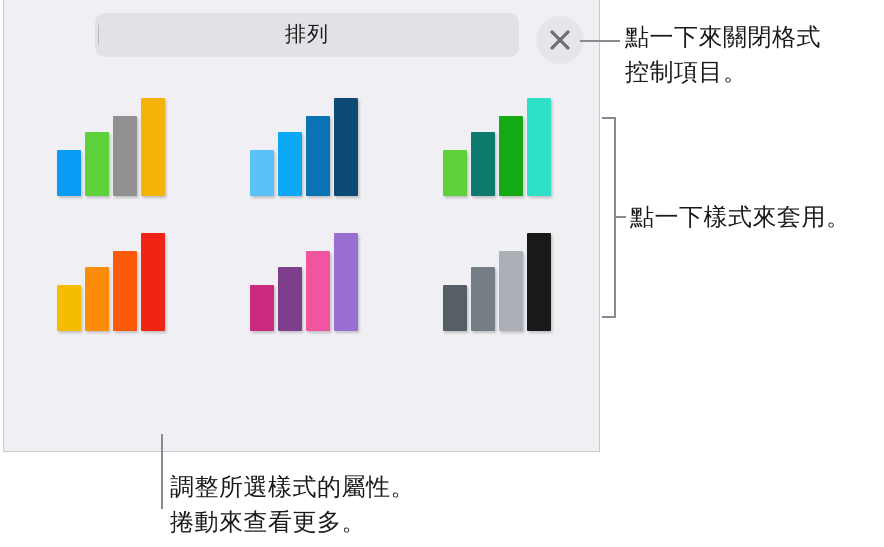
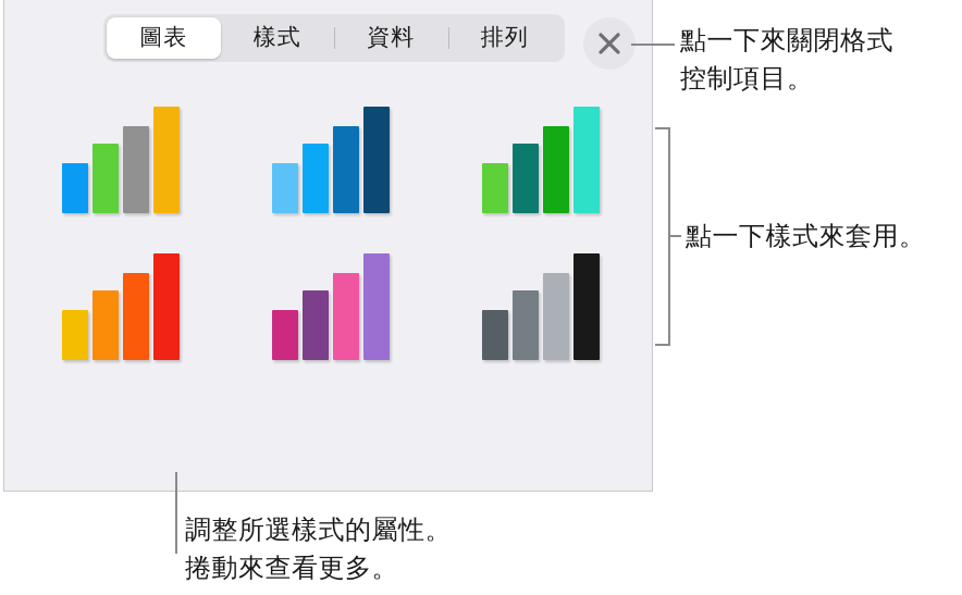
+ 圖表
+ 樣式
+ 資料
  排列
  點一下來關閉格式
  控制項目。
  點一下樣式來套用。
  調整所選樣式的屬性。
  捲動來查看更多。
